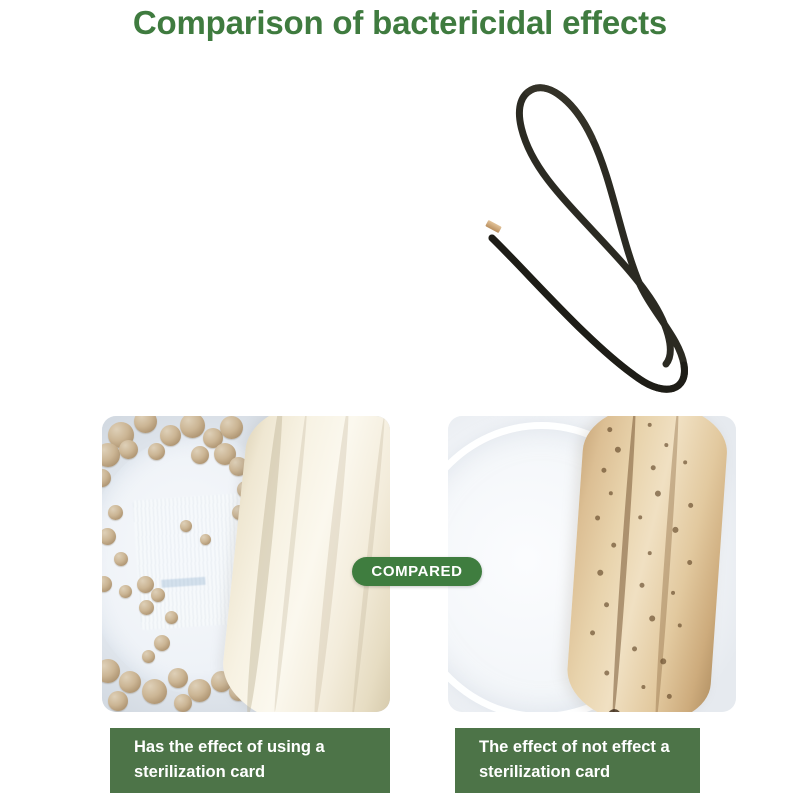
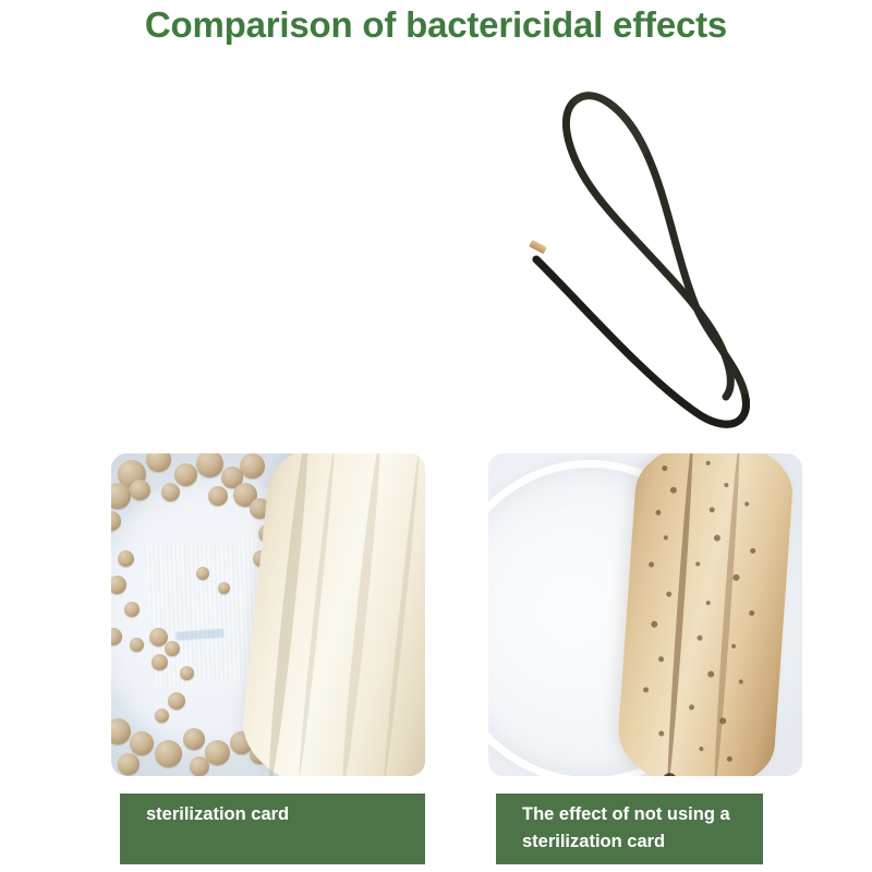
  Comparison of bactericidal effects
- COMPARED
- Has the effect of using a
  sterilization card
- The effect of not effect a
+ The effect of not using a
  sterilization card
